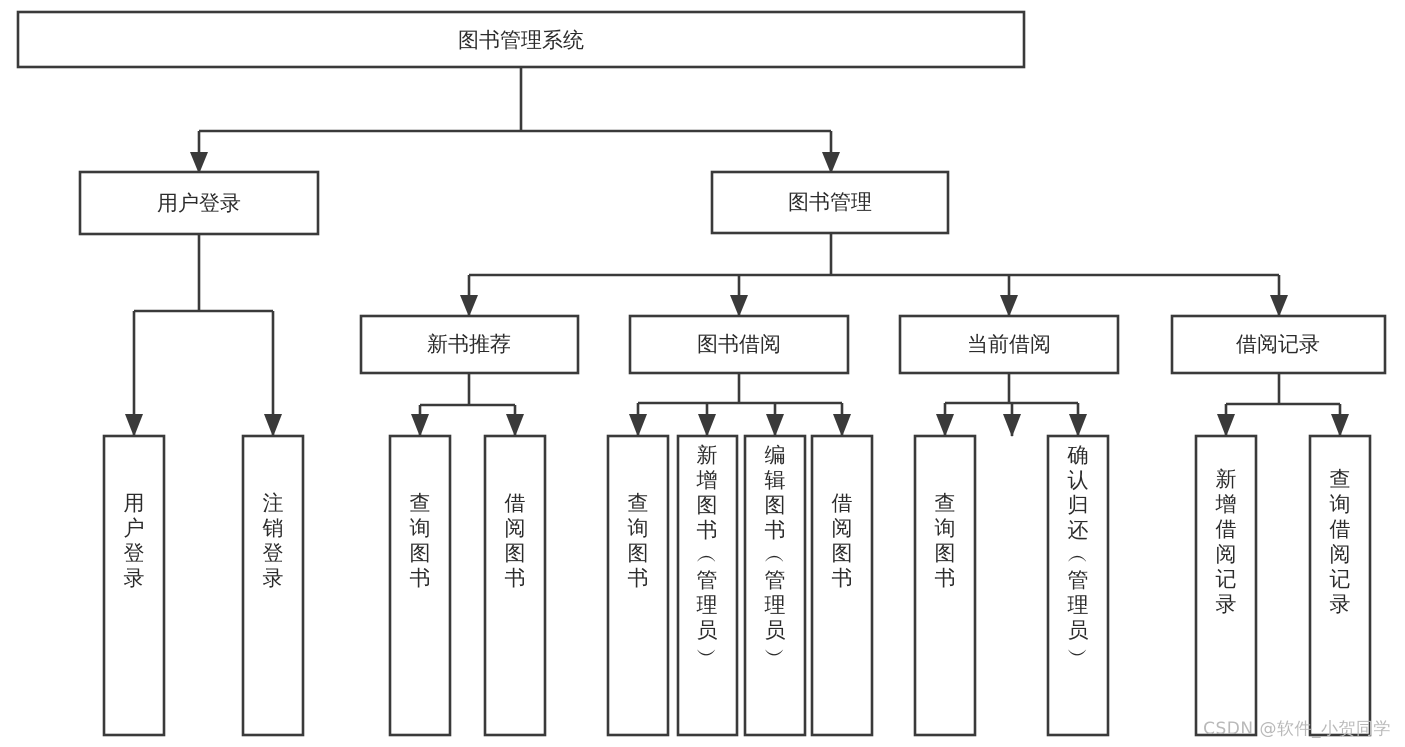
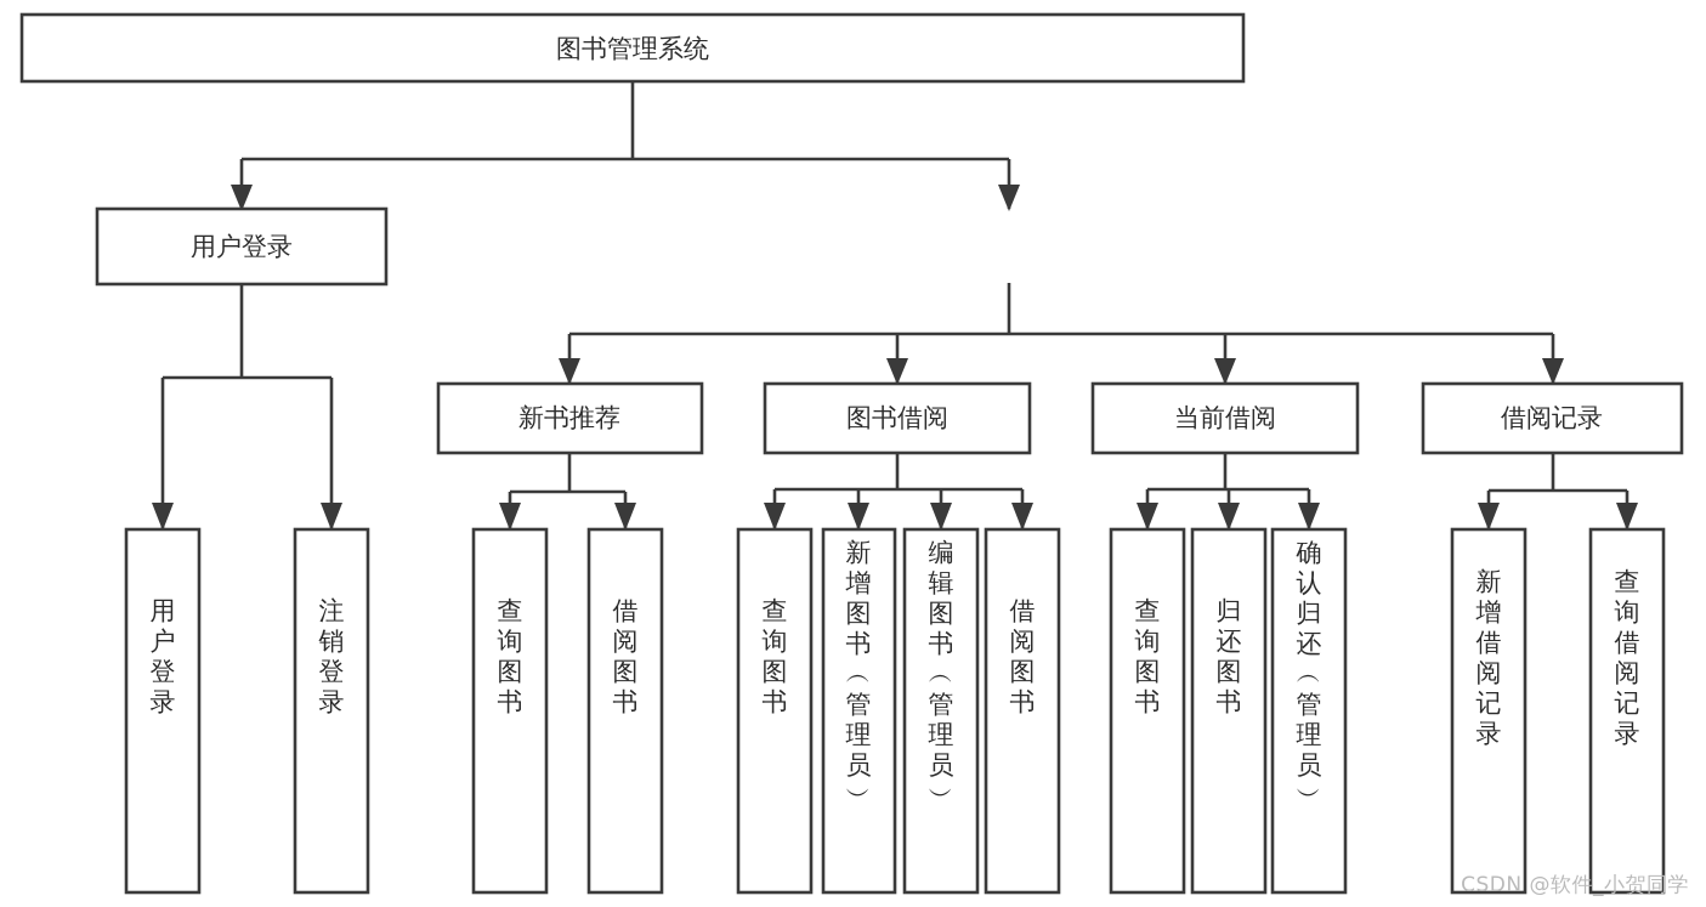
  图书管理系统
  用户登录
- 图书管理
  新书推荐
  图书借阅
  当前借阅
  借阅记录
  用户登录
  注销登录
  查询图书
  借阅图书
  查询图书
  新增图书 ︵ 管理员 ︶
  编辑图书 ︵ 管理员 ︶
  借阅图书
  查询图书
+ 归还图书
  确认归还 ︵ 管理员 ︶
  新增借阅记录
  查询借阅记录
  CSDN @软件_小贺同学
